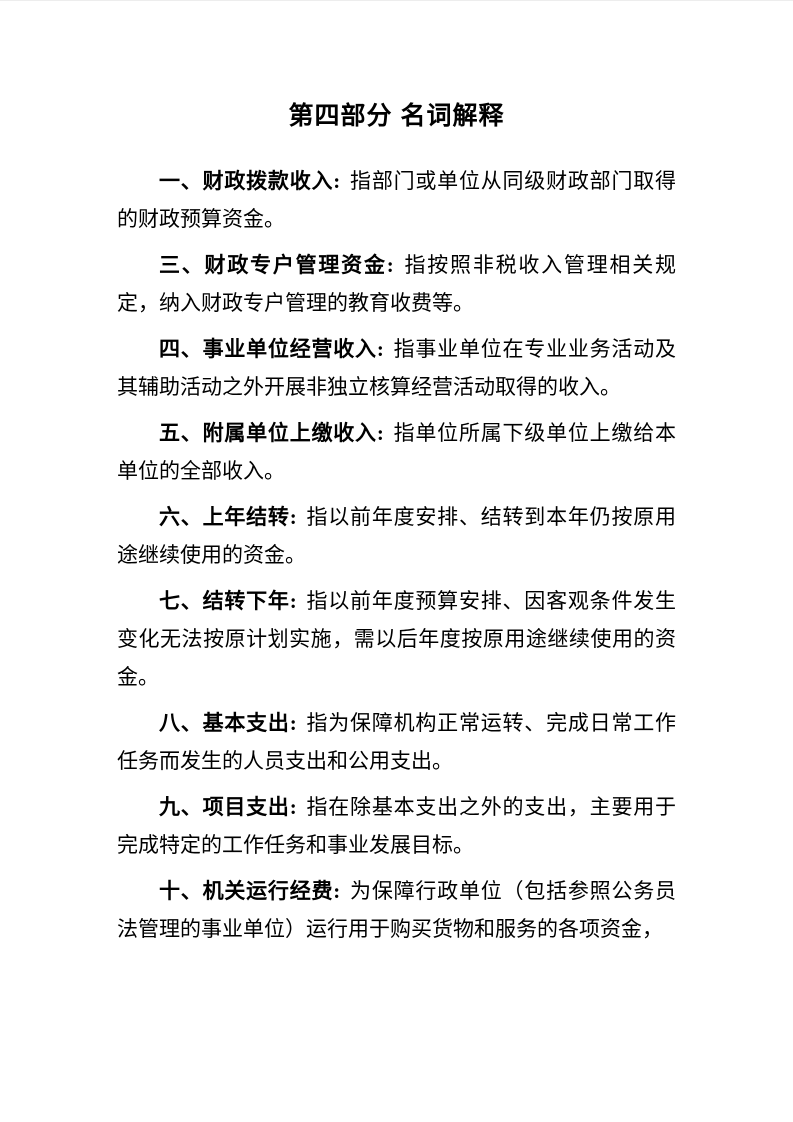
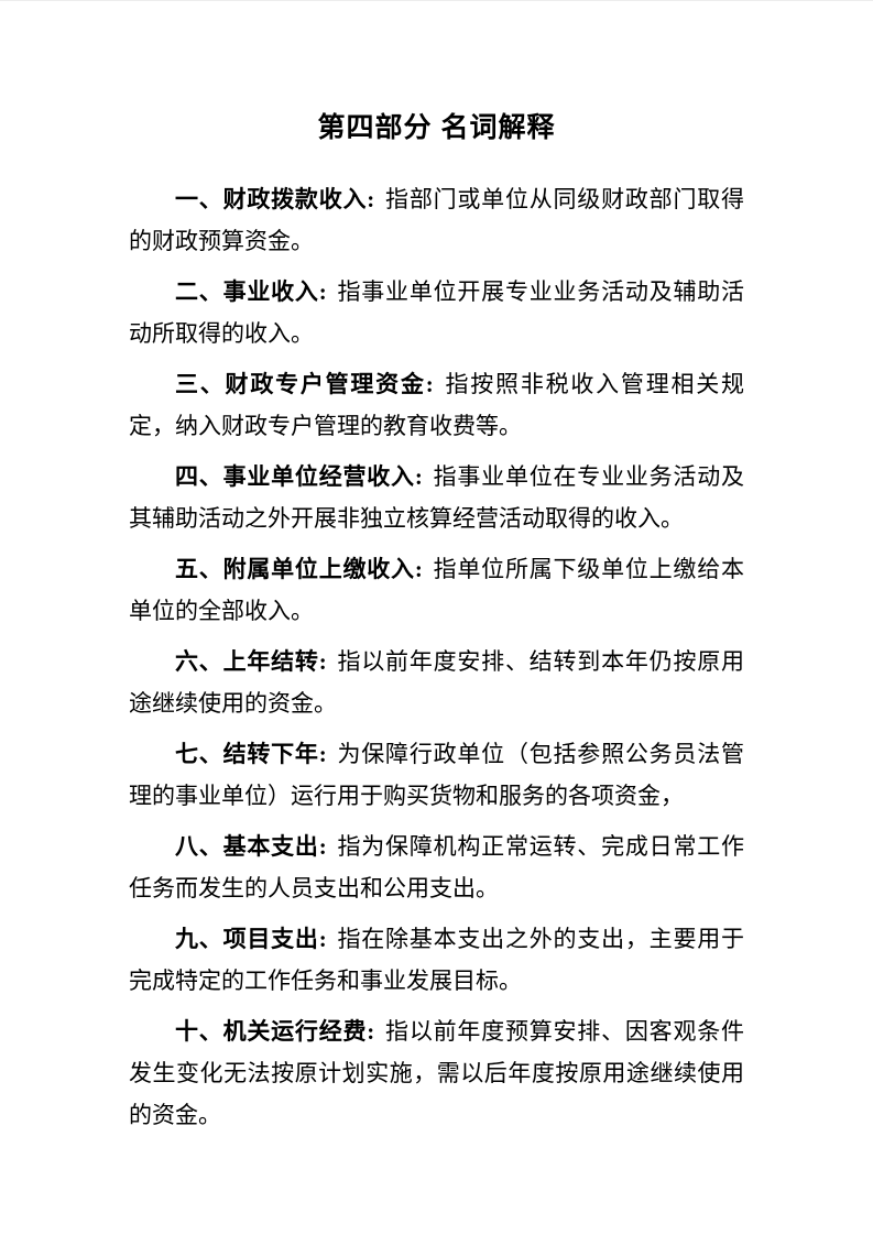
  第四部分 名词解释
  一、财政拨款收入: 指部门或单位从同级财政部门取得的财政预算资金。
+ 二、事业收入: 指事业单位开展专业业务活动及辅助活动所取得的收入。
  三、财政专户管理资金: 指按照非税收入管理相关规定，纳入财政专户管理的教育收费等。
  四、事业单位经营收入: 指事业单位在专业业务活动及其辅助活动之外开展非独立核算经营活动取得的收入。
  五、附属单位上缴收入: 指单位所属下级单位上缴给本单位的全部收入。
  六、上年结转: 指以前年度安排、结转到本年仍按原用途继续使用的资金。
- 七、结转下年: 指以前年度预算安排、因客观条件发生变化无法按原计划实施，需以后年度按原用途继续使用的资金。
+ 七、结转下年: 为保障行政单位（包括参照公务员法管理的事业单位）运行用于购买货物和服务的各项资金，
  八、基本支出: 指为保障机构正常运转、完成日常工作任务而发生的人员支出和公用支出。
  九、项目支出: 指在除基本支出之外的支出，主要用于完成特定的工作任务和事业发展目标。
- 十、机关运行经费: 为保障行政单位（包括参照公务员法管理的事业单位）运行用于购买货物和服务的各项资金，
+ 十、机关运行经费: 指以前年度预算安排、因客观条件发生变化无法按原计划实施，需以后年度按原用途继续使用的资金。
